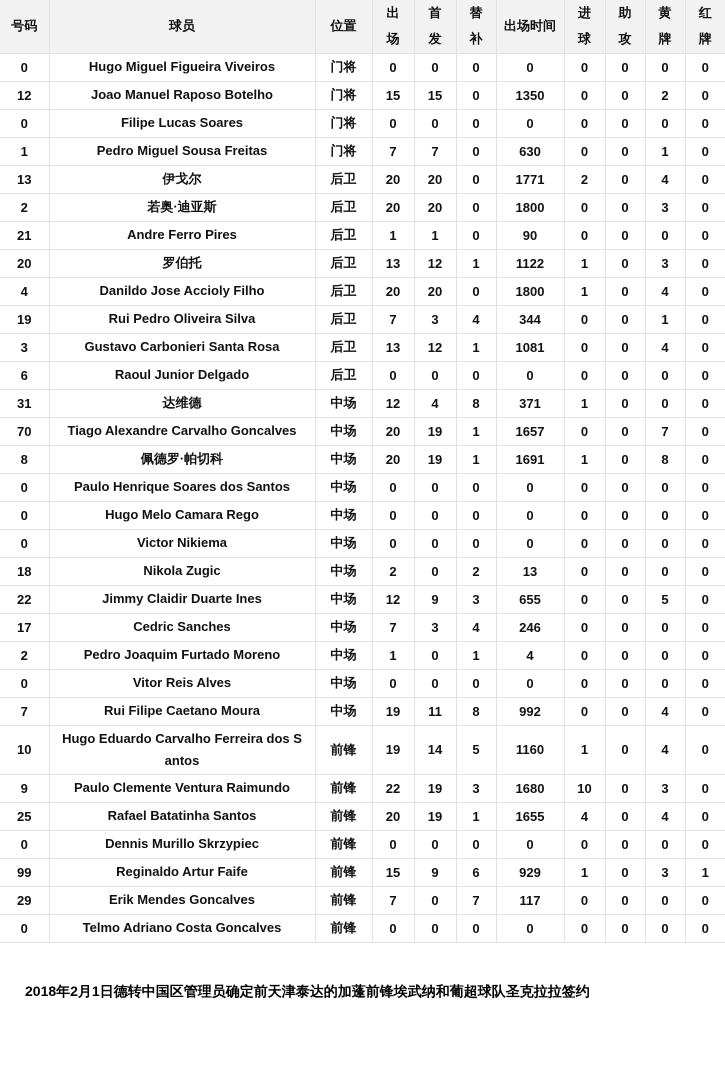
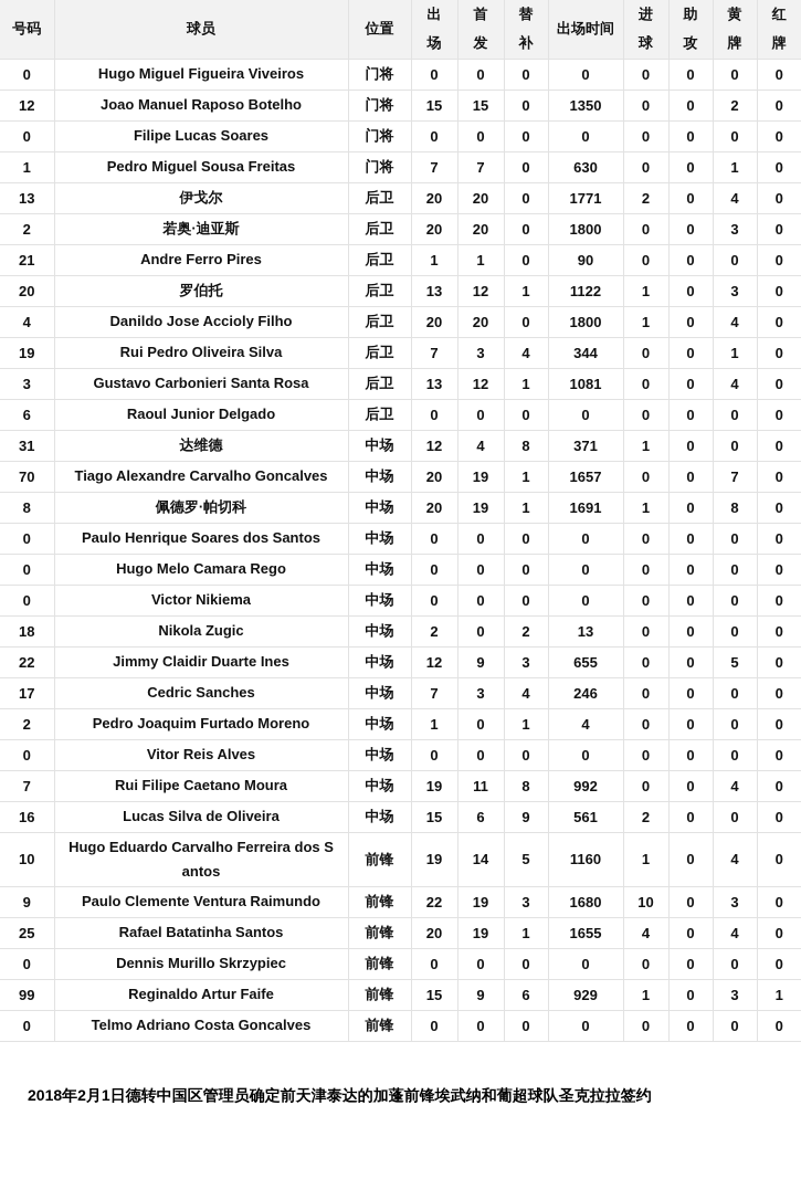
  号码	球员	位置	出场	首发	替补	出场时间	进球	助攻	黄牌	红牌
  0	Hugo Miguel Figueira Viveiros	门将	0	0	0	0	0	0	0	0
  12	Joao Manuel Raposo Botelho	门将	15	15	0	1350	0	0	2	0
  0	Filipe Lucas Soares	门将	0	0	0	0	0	0	0	0
  1	Pedro Miguel Sousa Freitas	门将	7	7	0	630	0	0	1	0
  13	伊戈尔	后卫	20	20	0	1771	2	0	4	0
  2	若奥·迪亚斯	后卫	20	20	0	1800	0	0	3	0
  21	Andre Ferro Pires	后卫	1	1	0	90	0	0	0	0
  20	罗伯托	后卫	13	12	1	1122	1	0	3	0
  4	Danildo Jose Accioly Filho	后卫	20	20	0	1800	1	0	4	0
  19	Rui Pedro Oliveira Silva	后卫	7	3	4	344	0	0	1	0
  3	Gustavo Carbonieri Santa Rosa	后卫	13	12	1	1081	0	0	4	0
  6	Raoul Junior Delgado	后卫	0	0	0	0	0	0	0	0
  31	达维德	中场	12	4	8	371	1	0	0	0
  70	Tiago Alexandre Carvalho Goncalves	中场	20	19	1	1657	0	0	7	0
  8	佩德罗·帕切科	中场	20	19	1	1691	1	0	8	0
  0	Paulo Henrique Soares dos Santos	中场	0	0	0	0	0	0	0	0
  0	Hugo Melo Camara Rego	中场	0	0	0	0	0	0	0	0
  0	Victor Nikiema	中场	0	0	0	0	0	0	0	0
  18	Nikola Zugic	中场	2	0	2	13	0	0	0	0
  22	Jimmy Claidir Duarte Ines	中场	12	9	3	655	0	0	5	0
  17	Cedric Sanches	中场	7	3	4	246	0	0	0	0
  2	Pedro Joaquim Furtado Moreno	中场	1	0	1	4	0	0	0	0
  0	Vitor Reis Alves	中场	0	0	0	0	0	0	0	0
  7	Rui Filipe Caetano Moura	中场	19	11	8	992	0	0	4	0
+ 16	Lucas Silva de Oliveira	中场	15	6	9	561	2	0	0	0
  10	Hugo Eduardo Carvalho Ferreira dos Santos	前锋	19	14	5	1160	1	0	4	0
  9	Paulo Clemente Ventura Raimundo	前锋	22	19	3	1680	10	0	3	0
  25	Rafael Batatinha Santos	前锋	20	19	1	1655	4	0	4	0
  0	Dennis Murillo Skrzypiec	前锋	0	0	0	0	0	0	0	0
  99	Reginaldo Artur Faife	前锋	15	9	6	929	1	0	3	1
- 29	Erik Mendes Goncalves	前锋	7	0	7	117	0	0	0	0
  0	Telmo Adriano Costa Goncalves	前锋	0	0	0	0	0	0	0	0
  2018年2月1日德转中国区管理员确定前天津泰达的加蓬前锋埃武纳和葡超球队圣克拉拉签约
